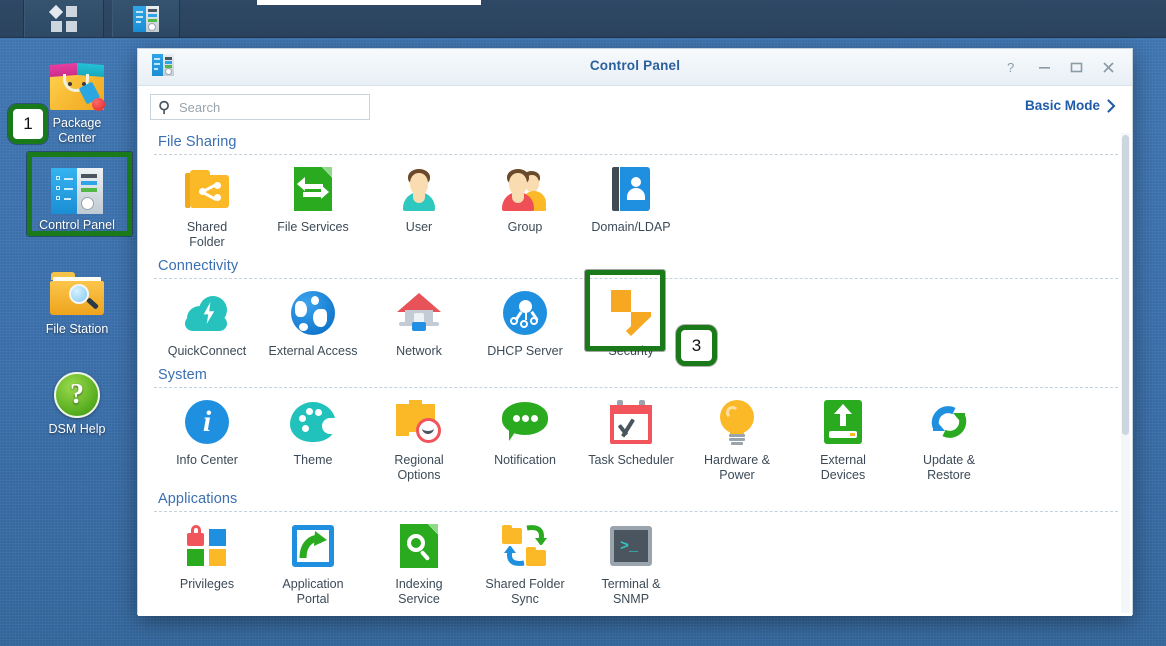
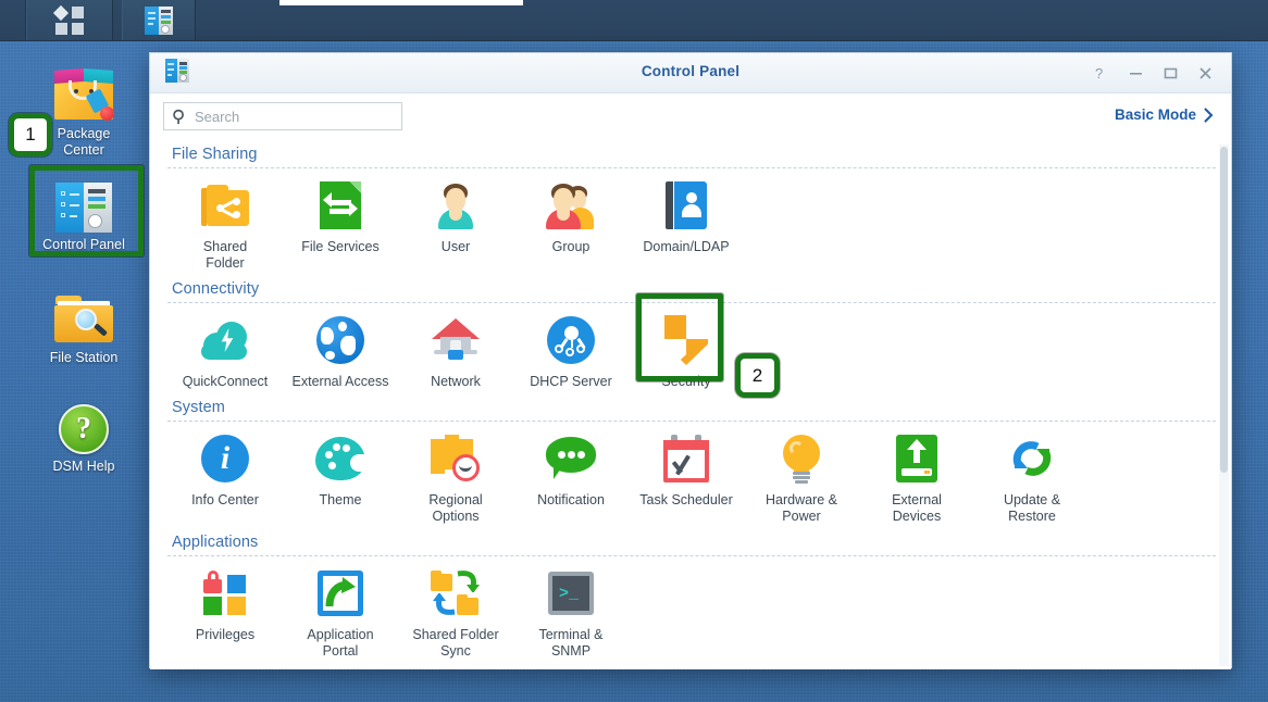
  Package
  Center
  Control Panel
  File Station
  ?
  DSM Help
  Control Panel
  ?
  Search
  Basic Mode
  File Sharing
  Shared
  Folder
  File Services
  User
  Group
  Domain/LDAP
  Connectivity
  QuickConnect
  External Access
  Network
  DHCP Server
  Security
  System
  i
  Info Center
  Theme
  Regional
  Options
  Notification
  Task Scheduler
  Hardware &
  Power
  External
  Devices
  Update &
  Restore
  Applications
  Privileges
  Application
  Portal
- Indexing
- Service
  Shared Folder
  Sync
  >_
  Terminal &
  SNMP
  1
- 3
+ 2
